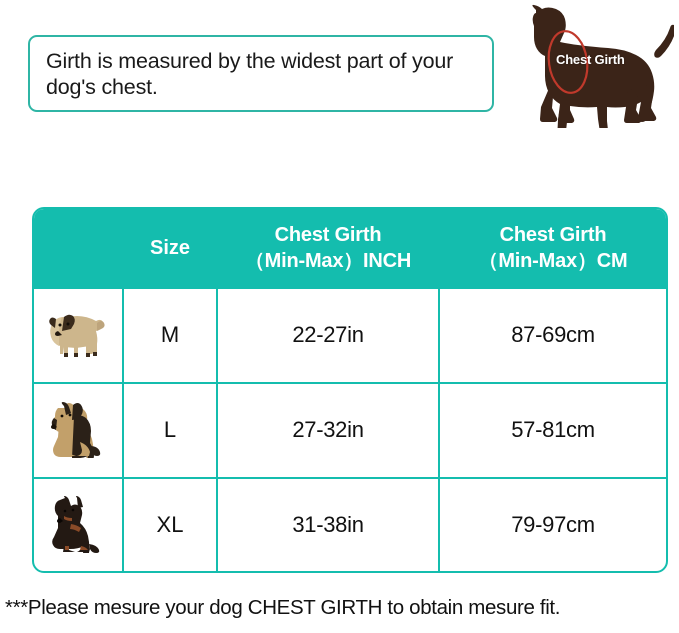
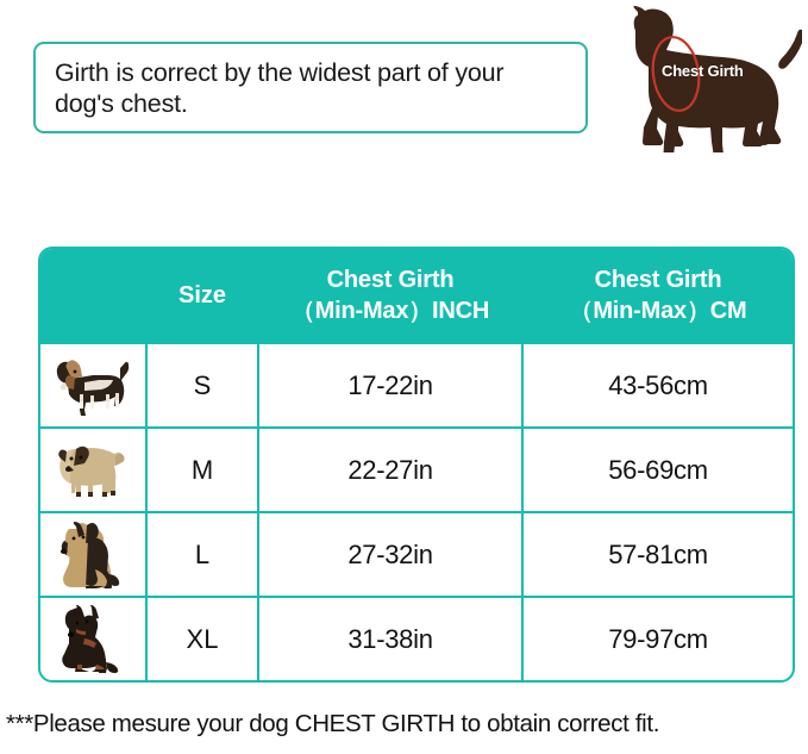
- Girth is measured by the widest part of your dog's chest.
+ Girth is correct by the widest part of your dog's chest.
  Chest Girth
  	Size	Chest Girth （Min-Max）INCH	Chest Girth （Min-Max）CM
+ 	S	17-22in	43-56cm
- 	M	22-27in	87-69cm
+ 	M	22-27in	56-69cm
  	L	27-32in	57-81cm
  	XL	31-38in	79-97cm
- ***Please mesure your dog CHEST GIRTH to obtain mesure fit.
+ ***Please mesure your dog CHEST GIRTH to obtain correct fit.
